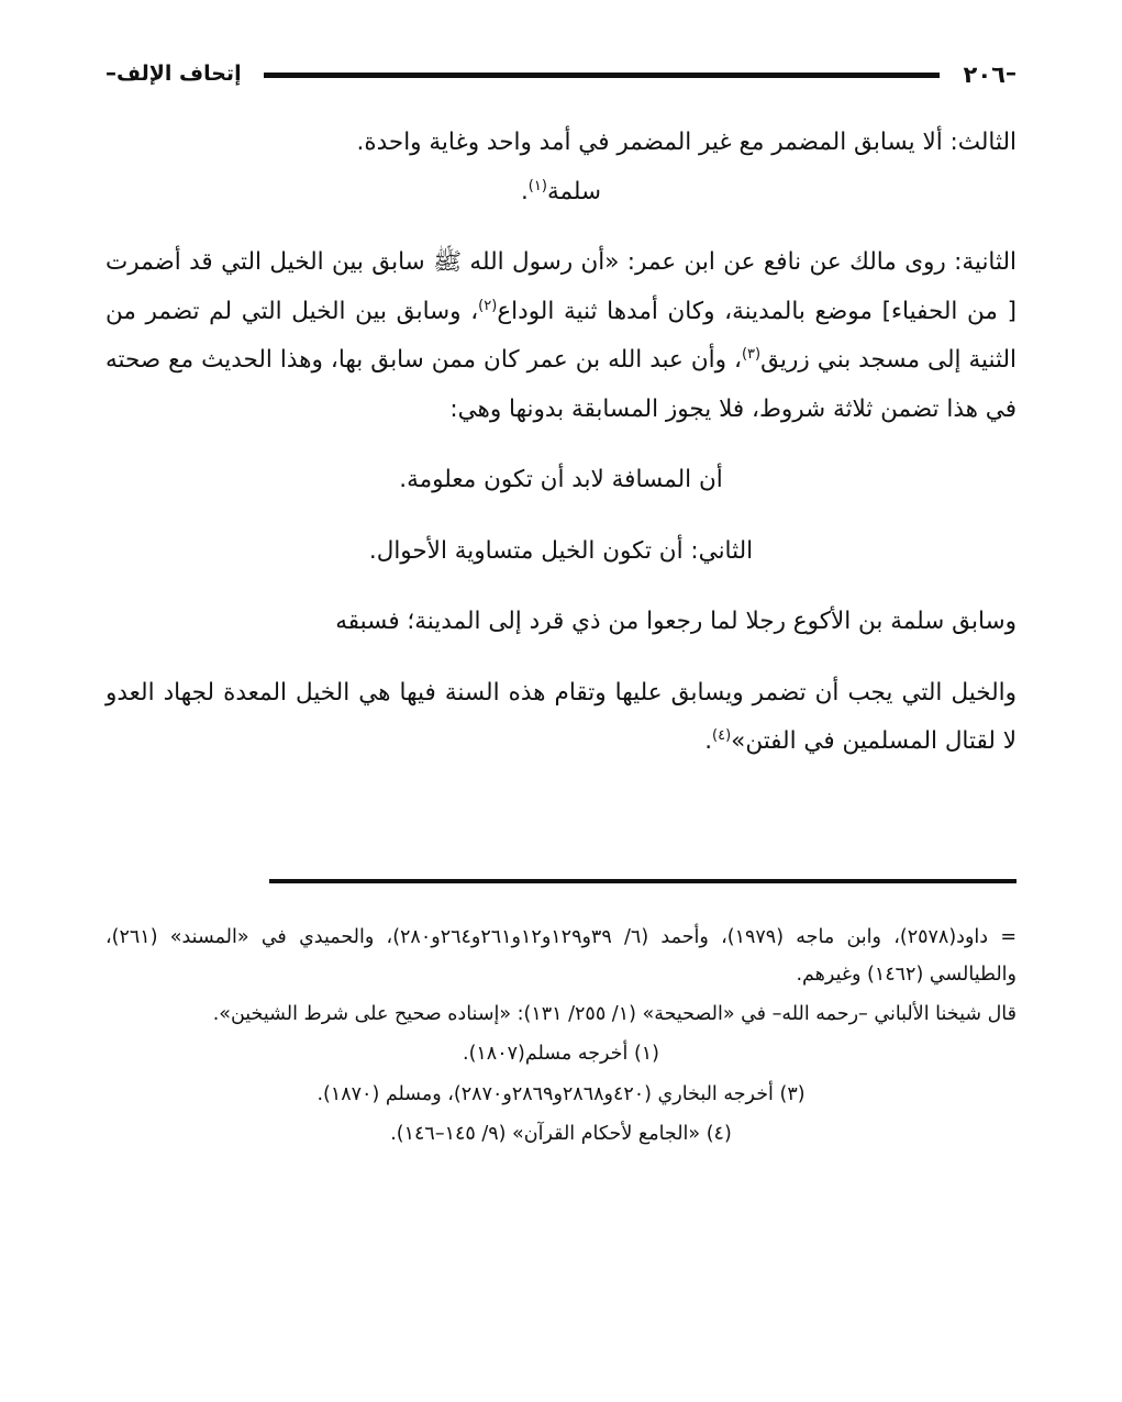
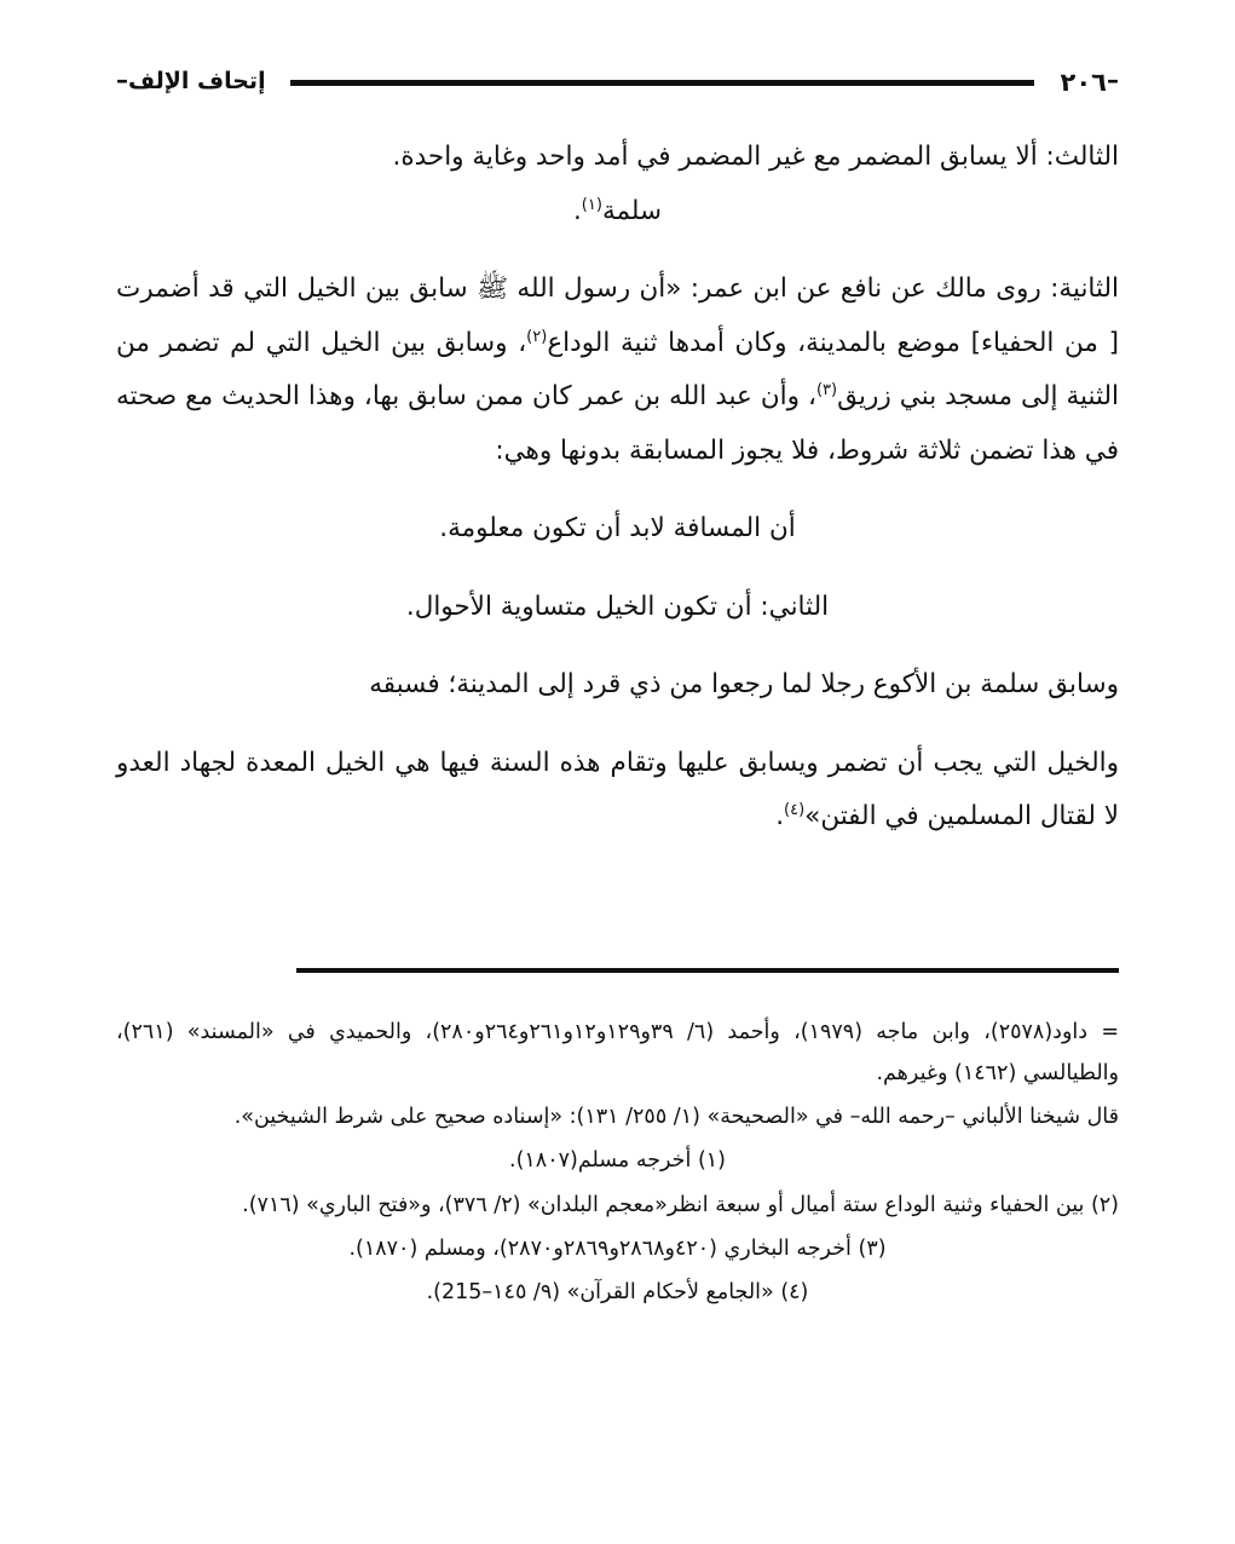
  –
  ٢٠٦
  إتحاف الإلف
  –
  الثالث: ألا يسابق المضمر مع غير المضمر في أمد واحد وغاية واحدة.
  سلمة(١).
  الثانية: روى مالك عن نافع عن ابن عمر: «أن رسول الله ﷺ سابق بين الخيل التي قد أضمرت [ من الحفياء] موضع بالمدينة، وكان أمدها ثنية الوداع(٢)، وسابق بين الخيل التي لم تضمر من الثنية إلى مسجد بني زريق(٣)، وأن عبد الله بن عمر كان ممن سابق بها، وهذا الحديث مع صحته في هذا تضمن ثلاثة شروط، فلا يجوز المسابقة بدونها وهي:
  أن المسافة لابد أن تكون معلومة.
  الثاني: أن تكون الخيل متساوية الأحوال.
  وسابق سلمة بن الأكوع رجلا لما رجعوا من ذي قرد إلى المدينة؛ فسبقه
  والخيل التي يجب أن تضمر ويسابق عليها وتقام هذه السنة فيها هي الخيل المعدة لجهاد العدو لا لقتال المسلمين في الفتن»(٤).
  = داود(٢٥٧٨)، وابن ماجه (١٩٧٩)، وأحمد (٦/ ٣٩و١٢٩و١٢و٢٦١و٢٦٤و٢٨٠)، والحميدي في «المسند» (٢٦١)، والطيالسي (١٤٦٢) وغيرهم.
  قال شيخنا الألباني –رحمه الله– في «الصحيحة» (١/ ٢٥٥/ ١٣١): «إسناده صحيح على شرط الشيخين».
  (١) أخرجه مسلم(١٨٠٧).
+ (٢) بين الحفياء وثنية الوداع ستة أميال أو سبعة انظر«معجم البلدان» (٢/ ٣٧٦)، و«فتح الباري» (٧١٦).
  (٣) أخرجه البخاري (٤٢٠و٢٨٦٨و٢٨٦٩و٢٨٧٠)، ومسلم (١٨٧٠).
- (٤) «الجامع لأحكام القرآن» (٩/ ١٤٥–١٤٦).
+ (٤) «الجامع لأحكام القرآن» (٩/ ١٤٥–215).
